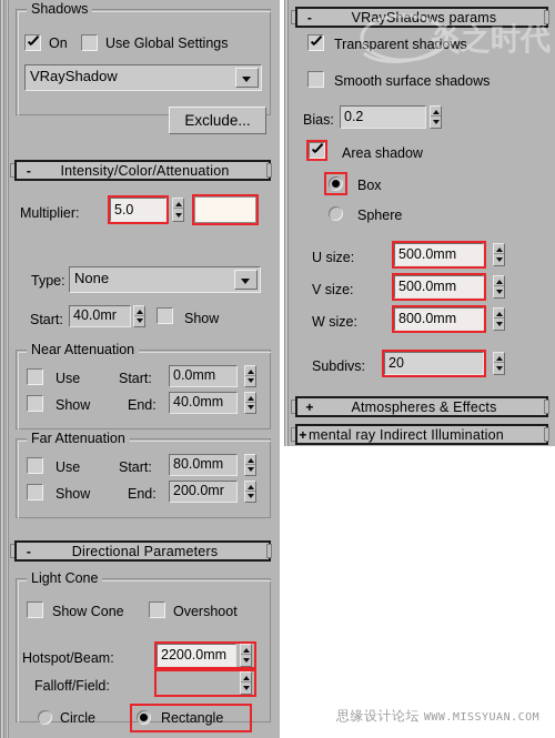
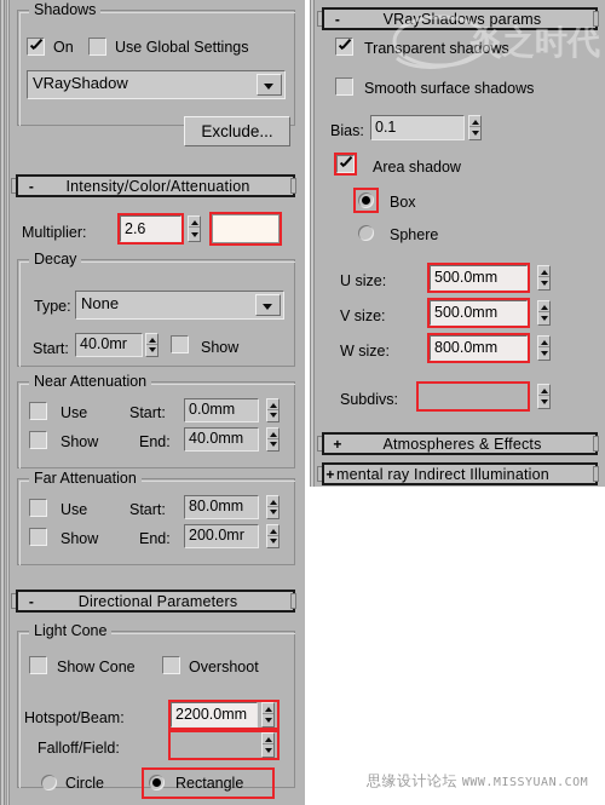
  Shadows
  On
  Use Global Settings
  VRayShadow
  Exclude...
  -
  Intensity/Color/Attenuation
  Multiplier:
- 5.0
+ 2.6
+ Decay
  Type:
  None
  Start:
  40.0mr
  Show
  Near Attenuation
  Use
  Start:
  0.0mm
  Show
  End:
  40.0mm
  Far Attenuation
  Use
  Start:
  80.0mm
  Show
  End:
  200.0mr
  -
  Directional Parameters
  Light Cone
  Show Cone
  Overshoot
  Hotspot/Beam:
  2200.0mm
  Falloff/Field:
  Circle
  Rectangle
  -
  VRayShadows params
  Transparent shadows
  Smooth surface shadows
  Bias:
- 0.2
+ 0.1
  Area shadow
  Box
  Sphere
  U size:
  500.0mm
  V size:
  500.0mm
  W size:
  800.0mm
  Subdivs:
- 20
  +
  Atmospheres & Effects
  +
  mental ray Indirect Illumination
  炎之时代
  思缘设计论坛 WWW.MISSYUAN.COM
